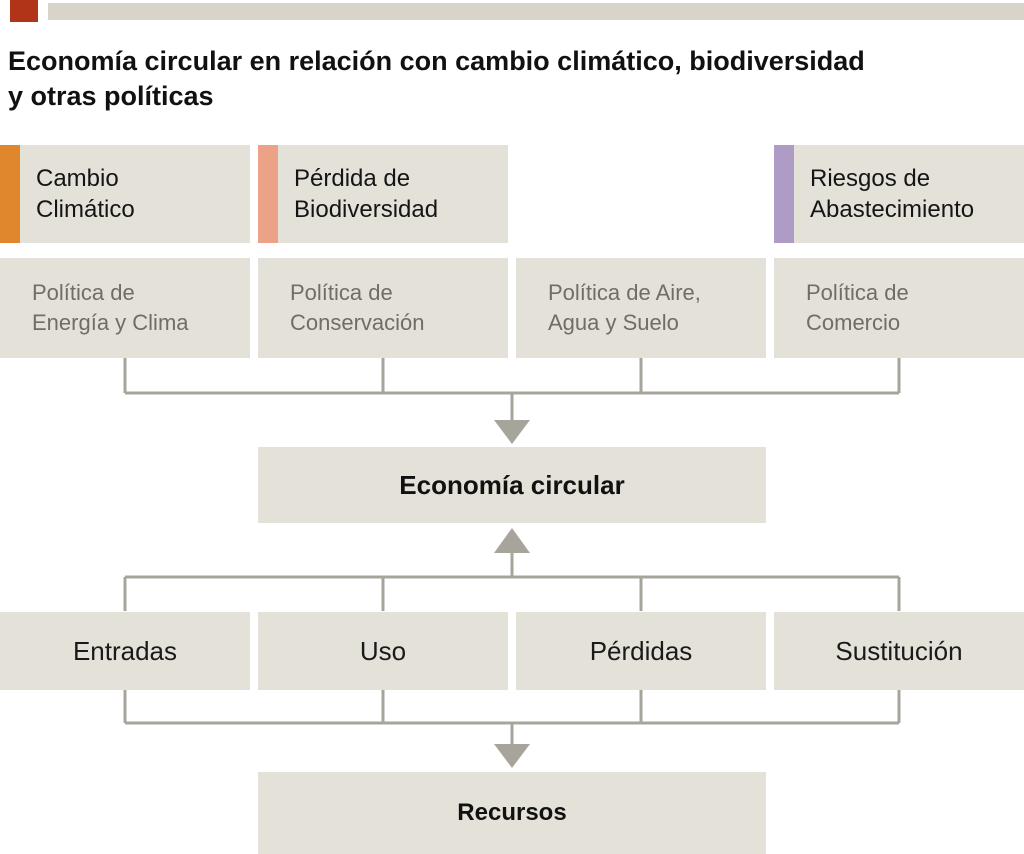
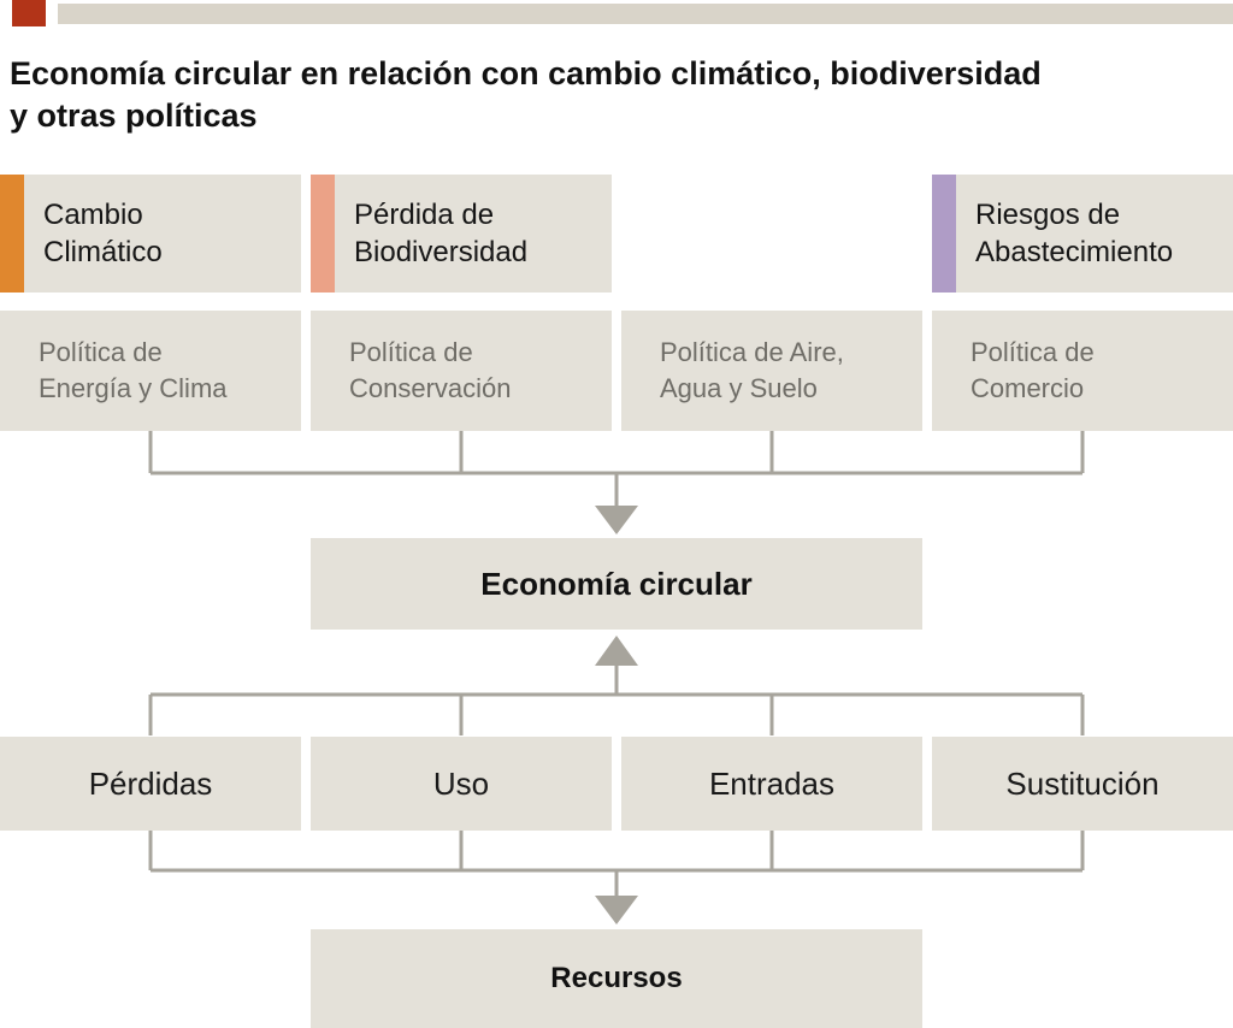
  Economía circular en relación con cambio climático, biodiversidad
  y otras políticas
  Cambio
  Climático
  Pérdida de
  Biodiversidad
  Riesgos de
  Abastecimiento
  Política de
  Energía y Clima
  Política de
  Conservación
  Política de Aire,
  Agua y Suelo
  Política de
  Comercio
  Economía circular
- Entradas
+ Pérdidas
  Uso
- Pérdidas
+ Entradas
  Sustitución
  Recursos
